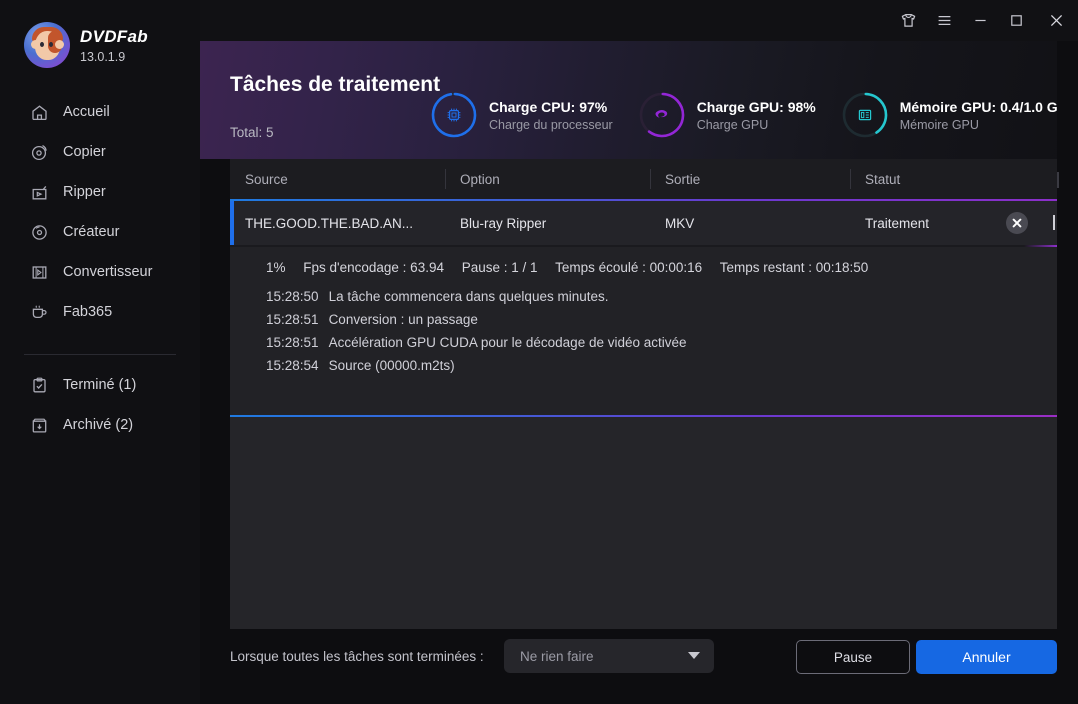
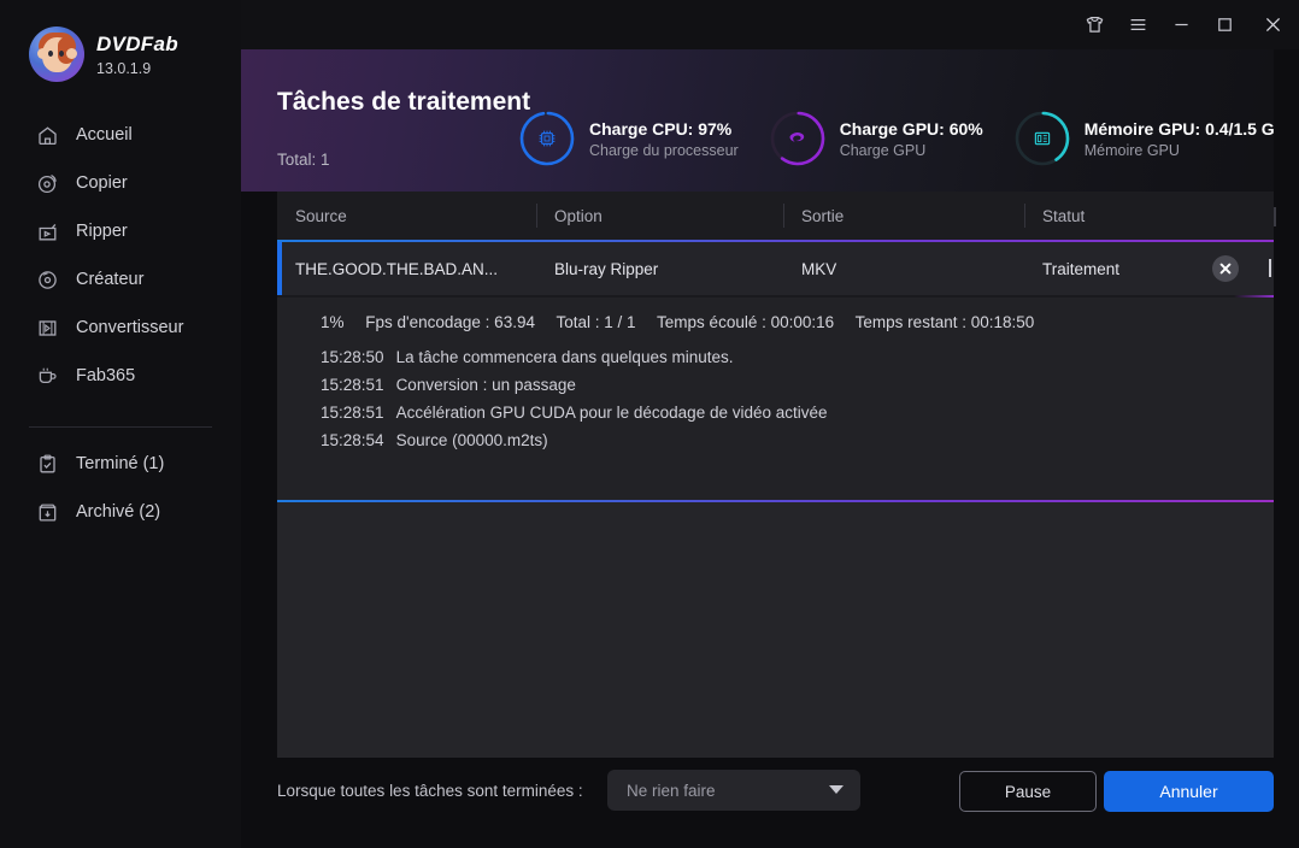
  DVDFab
  13.0.1.9
  Accueil
  Copier
  Ripper
  Créateur
  Convertisseur
  Fab365
  Terminé (1)
  Archivé (2)
  Tâches de traitement
- Total: 5
+ Total: 1
  Charge CPU: 97%
  Charge du processeur
- Charge GPU: 98%
+ Charge GPU: 60%
  Charge GPU
- Mémoire GPU: 0.4/1.0 G
+ Mémoire GPU: 0.4/1.5 G
  Mémoire GPU
  Source
  Option
  Sortie
  Statut
  THE.GOOD.THE.BAD.AN...
  Blu-ray Ripper
  MKV
  Traitement
- 1% Fps d'encodage : 63.94 Pause : 1 / 1 Temps écoulé : 00:00:16 Temps restant : 00:18:50
+ 1% Fps d'encodage : 63.94 Total : 1 / 1 Temps écoulé : 00:00:16 Temps restant : 00:18:50
  15:28:50 La tâche commencera dans quelques minutes.
  15:28:51 Conversion : un passage
  15:28:51 Accélération GPU CUDA pour le décodage de vidéo activée
  15:28:54 Source (00000.m2ts)
  Lorsque toutes les tâches sont terminées :
  Ne rien faire
  Pause
  Annuler
